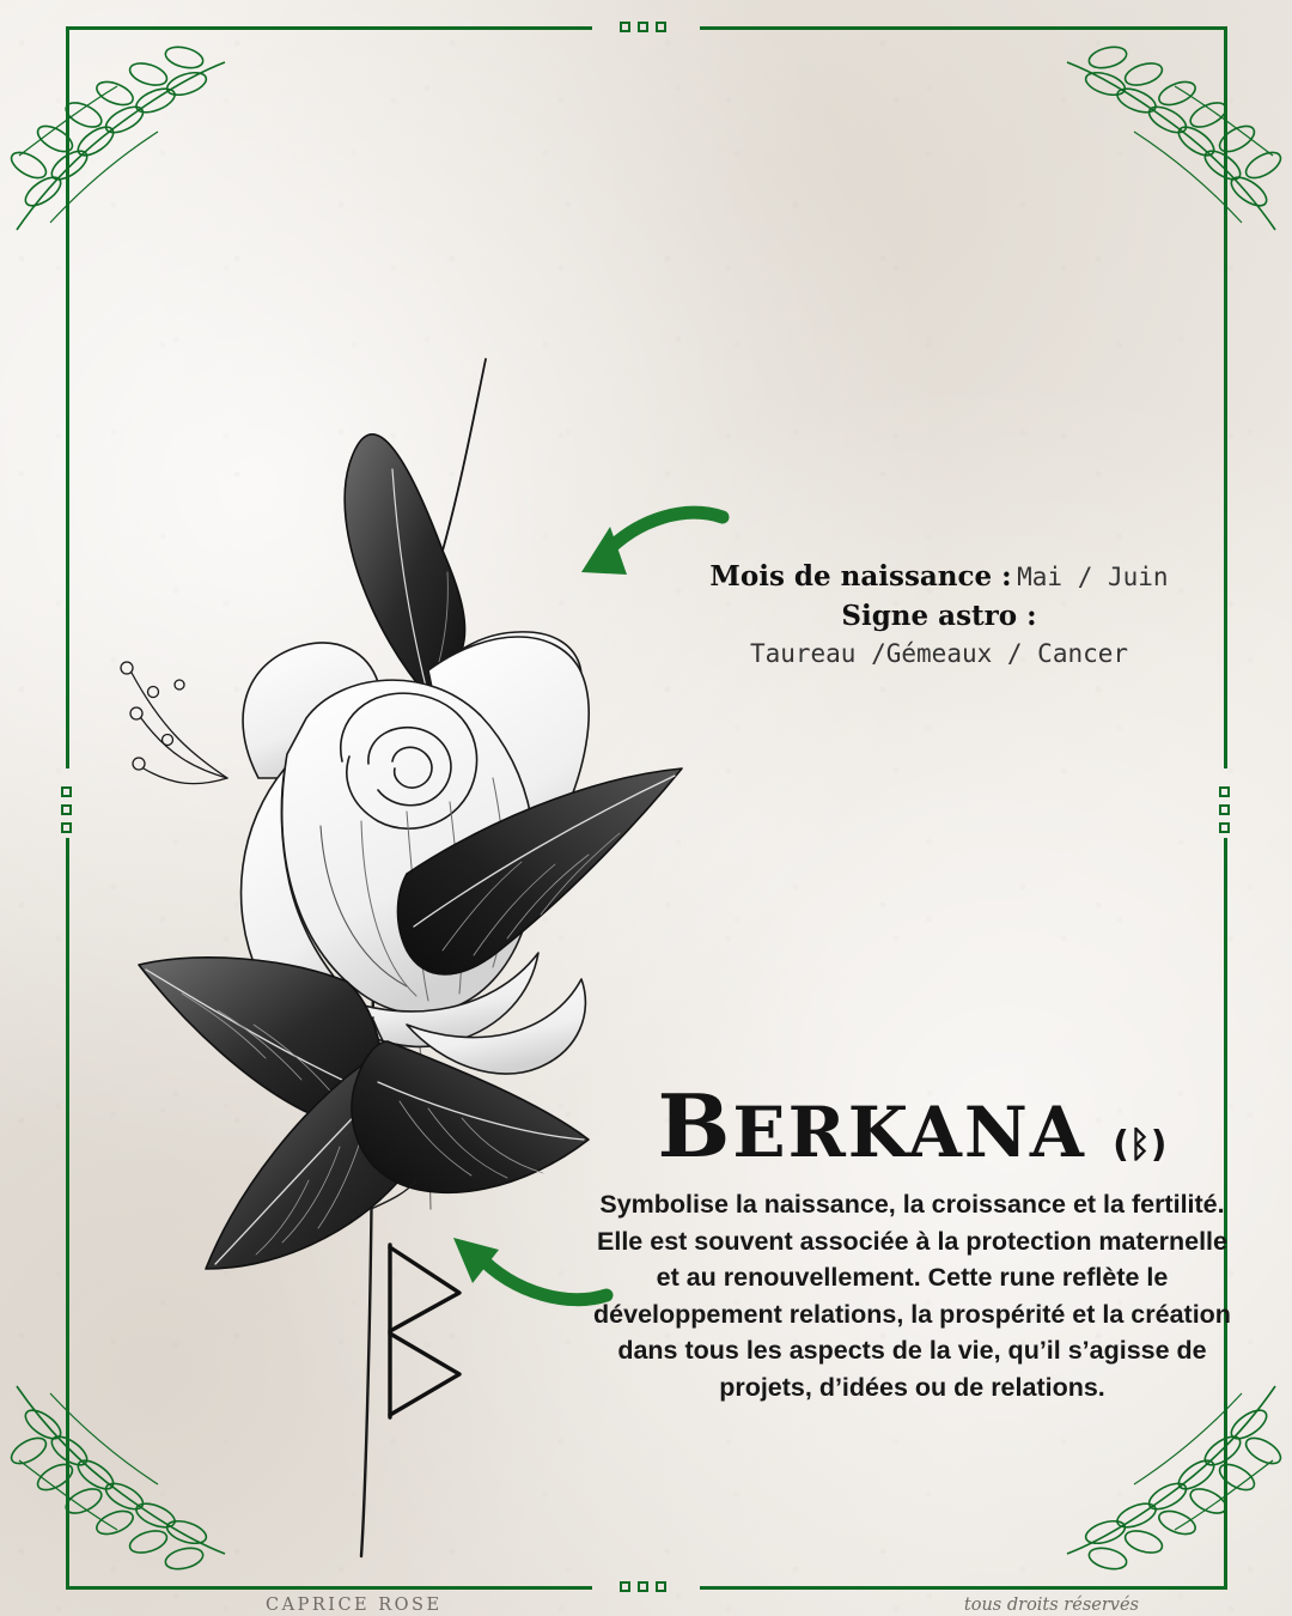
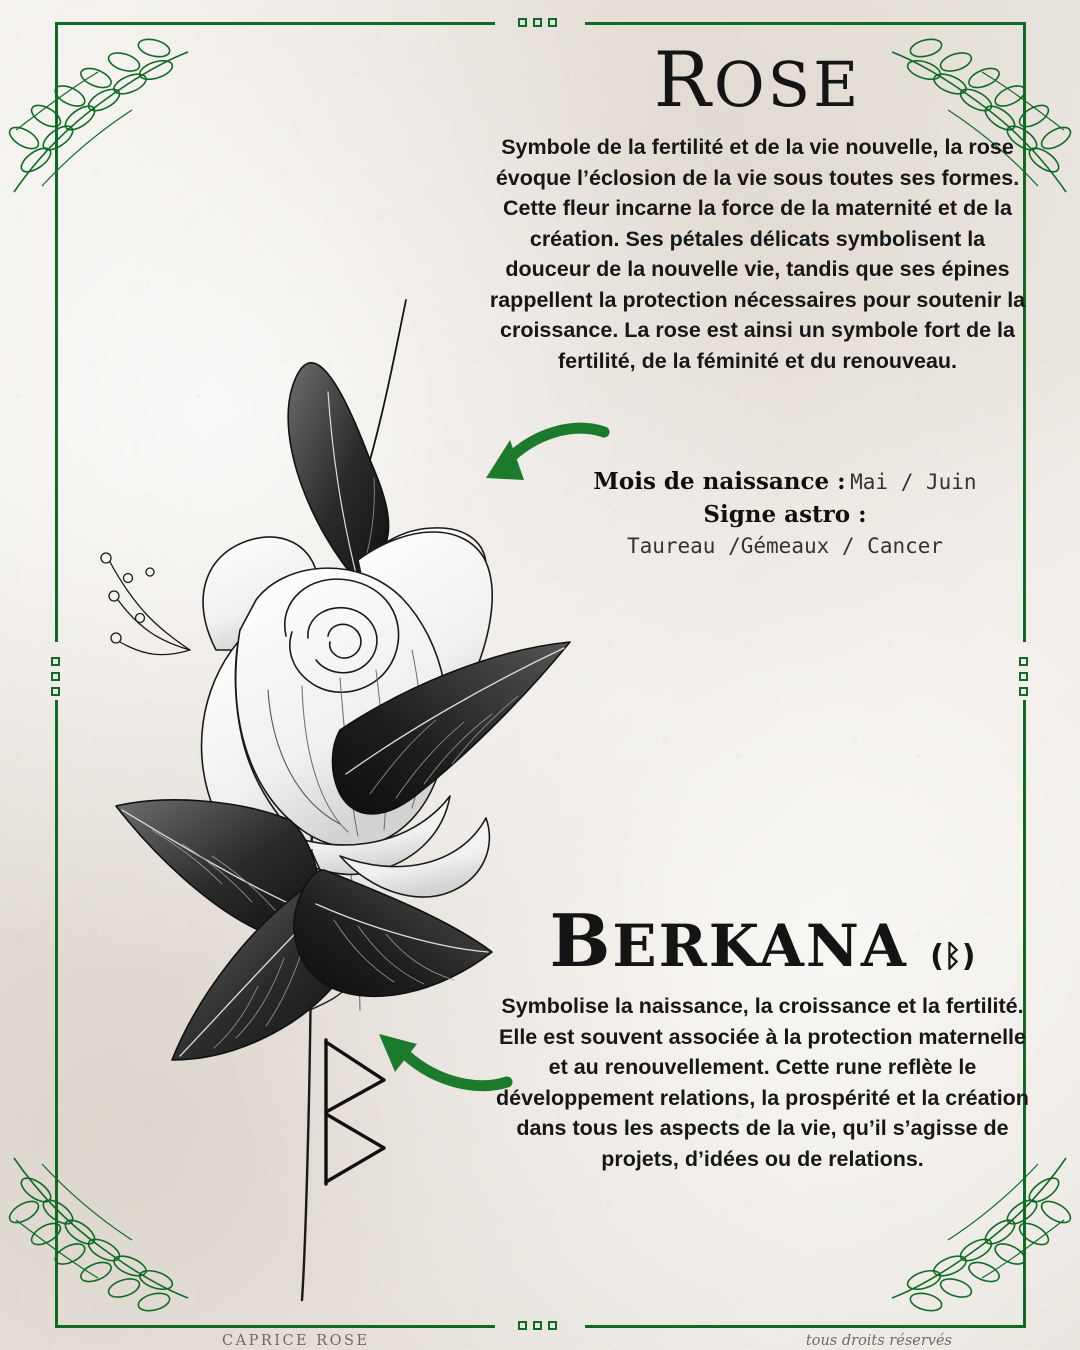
+ ROSE
+ Symbole de la fertilité et de la vie nouvelle, la rose évoque l’éclosion de la vie sous toutes ses formes. Cette fleur incarne la force de la maternité et de la création. Ses pétales délicats symbolisent la douceur de la nouvelle vie, tandis que ses épines rappellent la protection nécessaires pour soutenir la croissance. La rose est ainsi un symbole fort de la fertilité, de la féminité et du renouveau.
  Mois de naissance : Mai / Juin
  Signe astro :
  Taureau /Gémeaux / Cancer
  BERKANA (ᛒ)
  Symbolise la naissance, la croissance et la fertilité. Elle est souvent associée à la protection maternelle et au renouvellement. Cette rune reflète le développement relations, la prospérité et la création dans tous les aspects de la vie, qu’il s’agisse de projets, d’idées ou de relations.
  CAPRICE ROSE
  tous droits réservés
